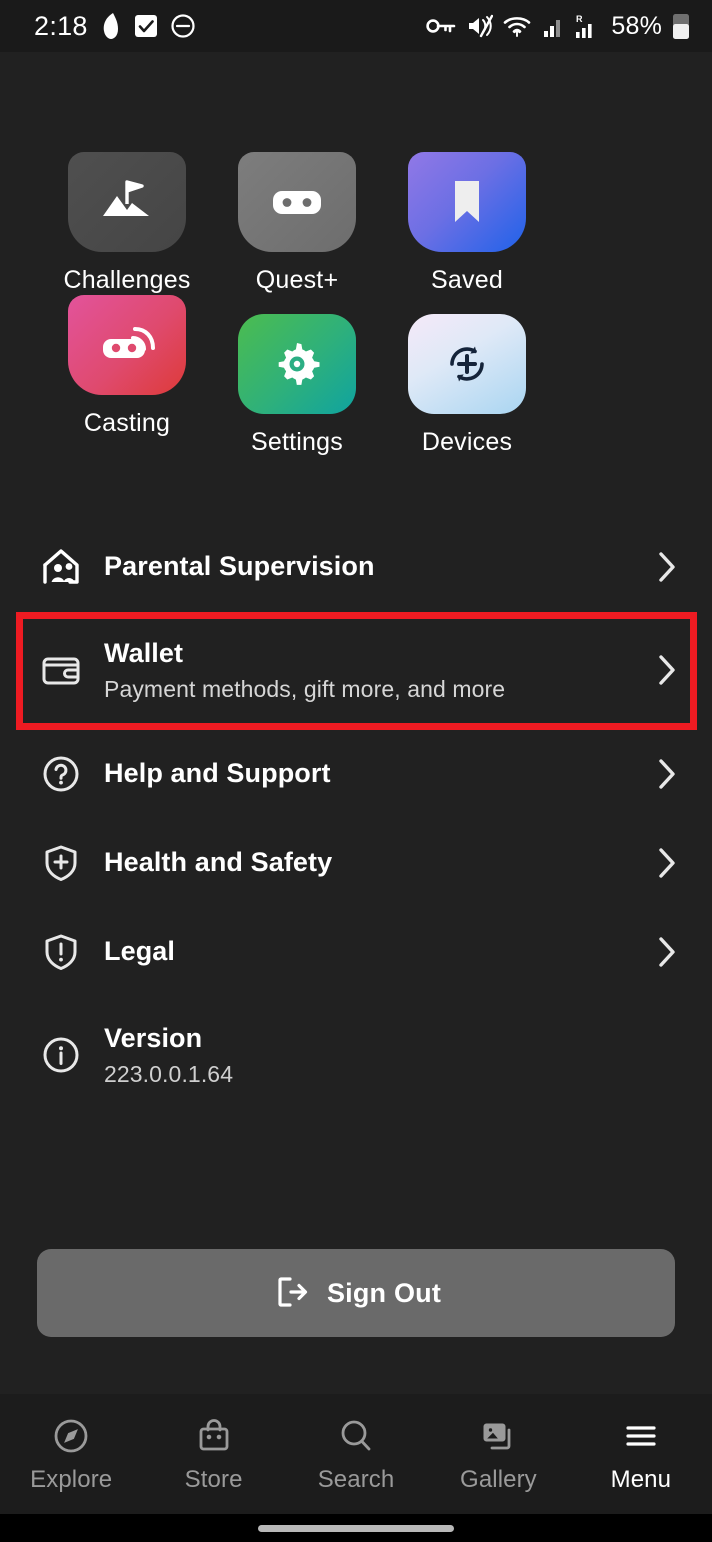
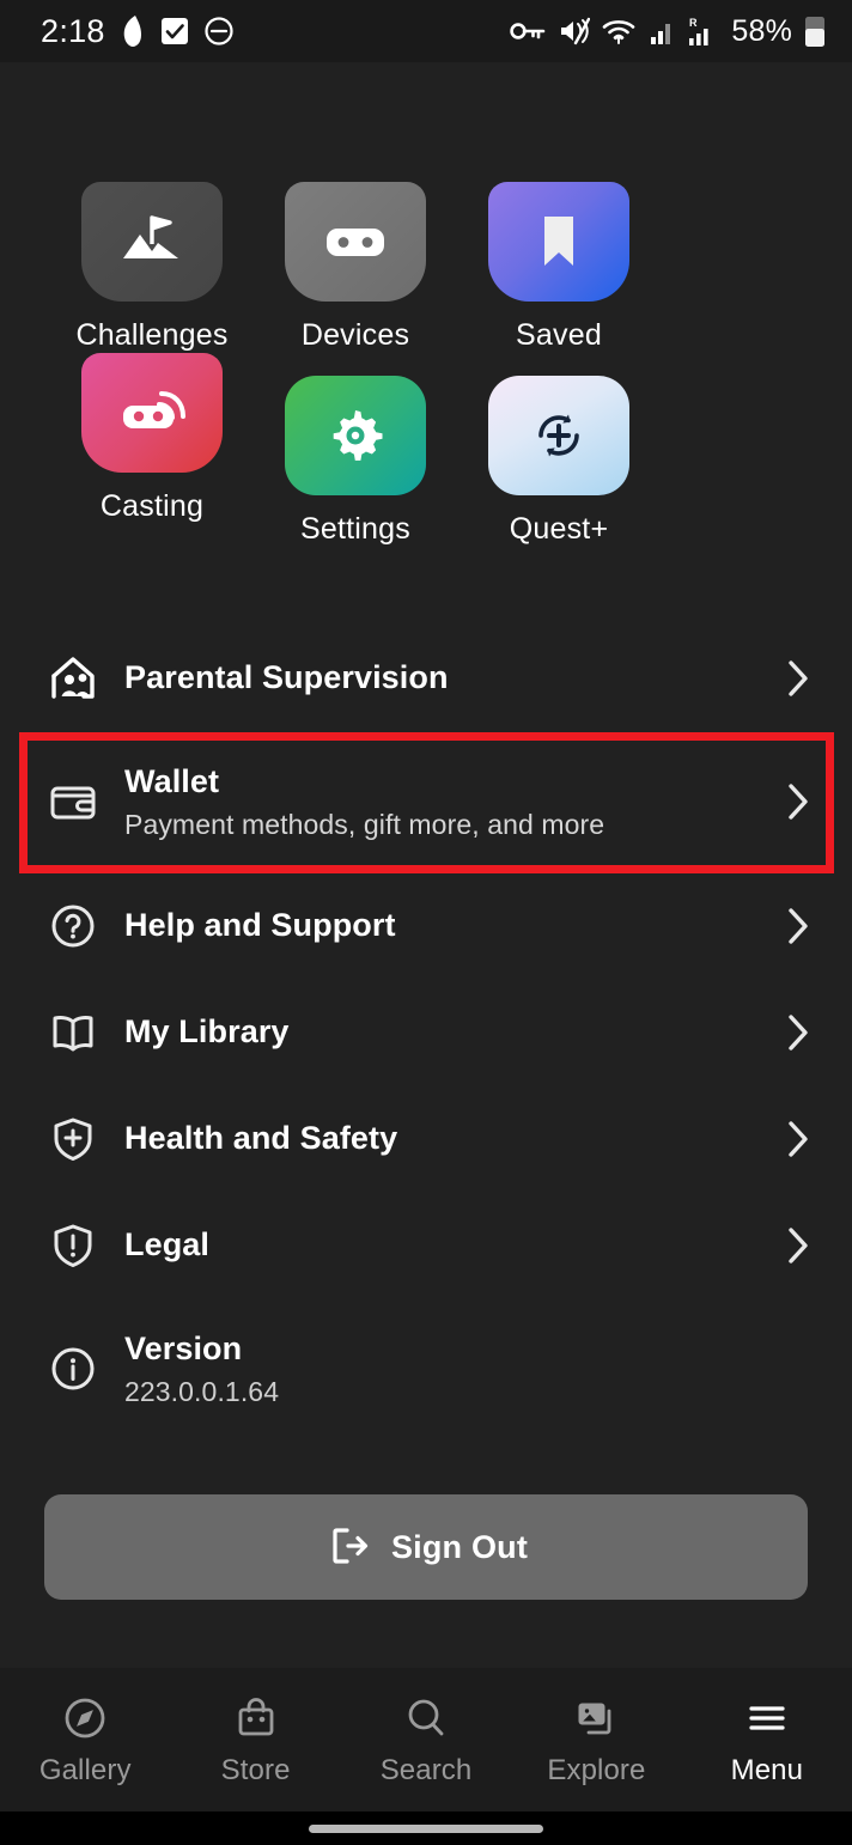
  2:18
  R
  58%
  Challenges
- Quest+
+ Devices
  Saved
  Casting
  Settings
- Devices
+ Quest+
  Parental Supervision
  Wallet
  Payment methods, gift more, and more
  Help and Support
+ My Library
  Health and Safety
  Legal
  Version
  223.0.0.1.64
  Sign Out
- Explore
+ Gallery
  Store
  Search
- Gallery
+ Explore
  Menu
